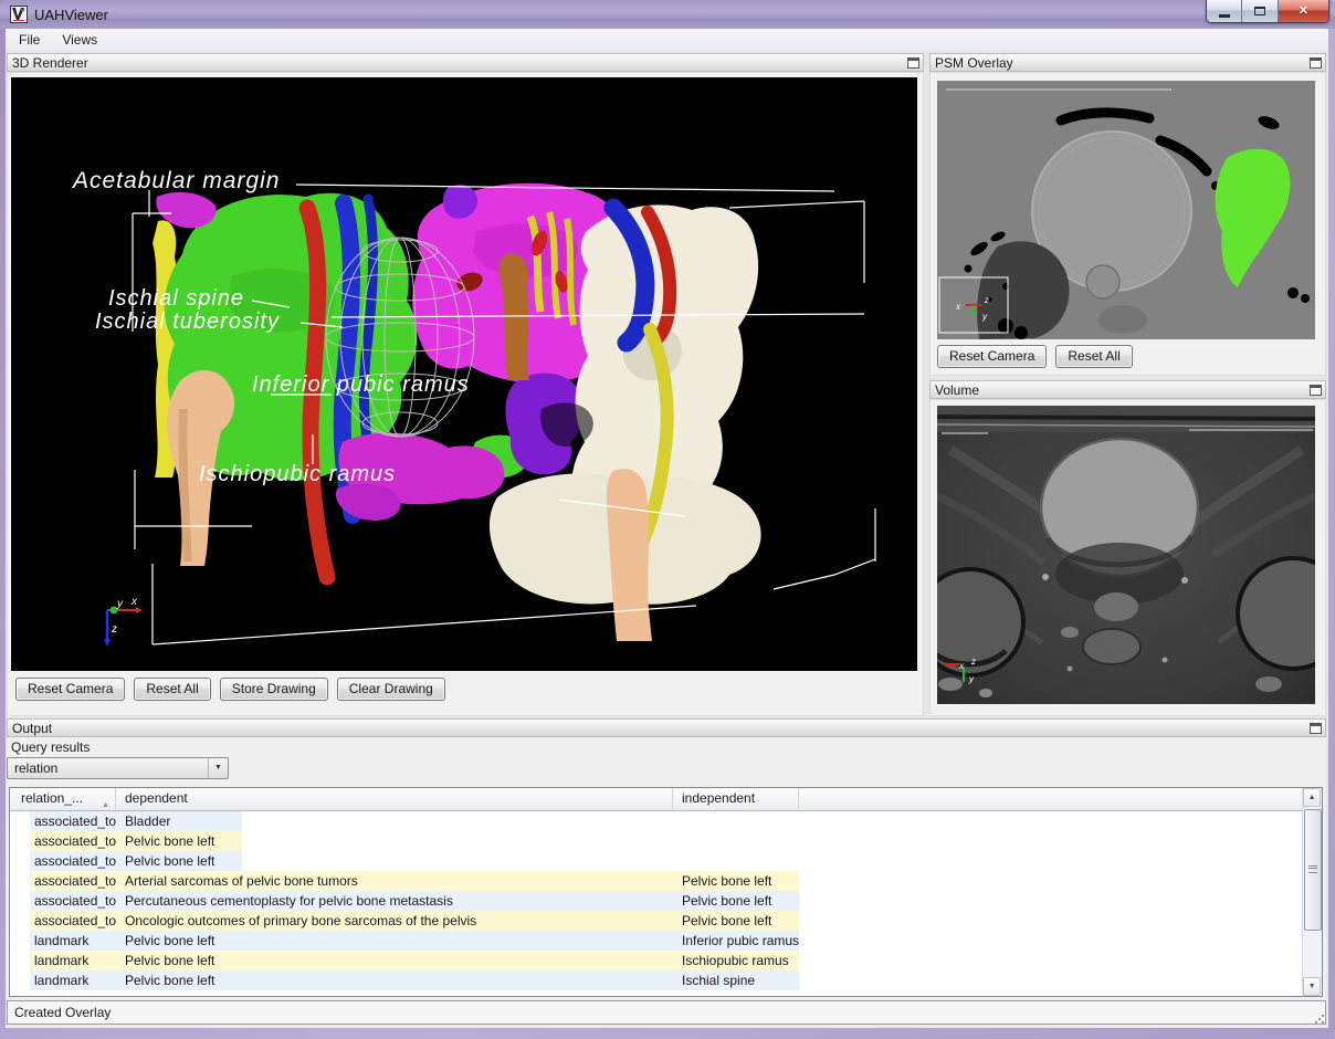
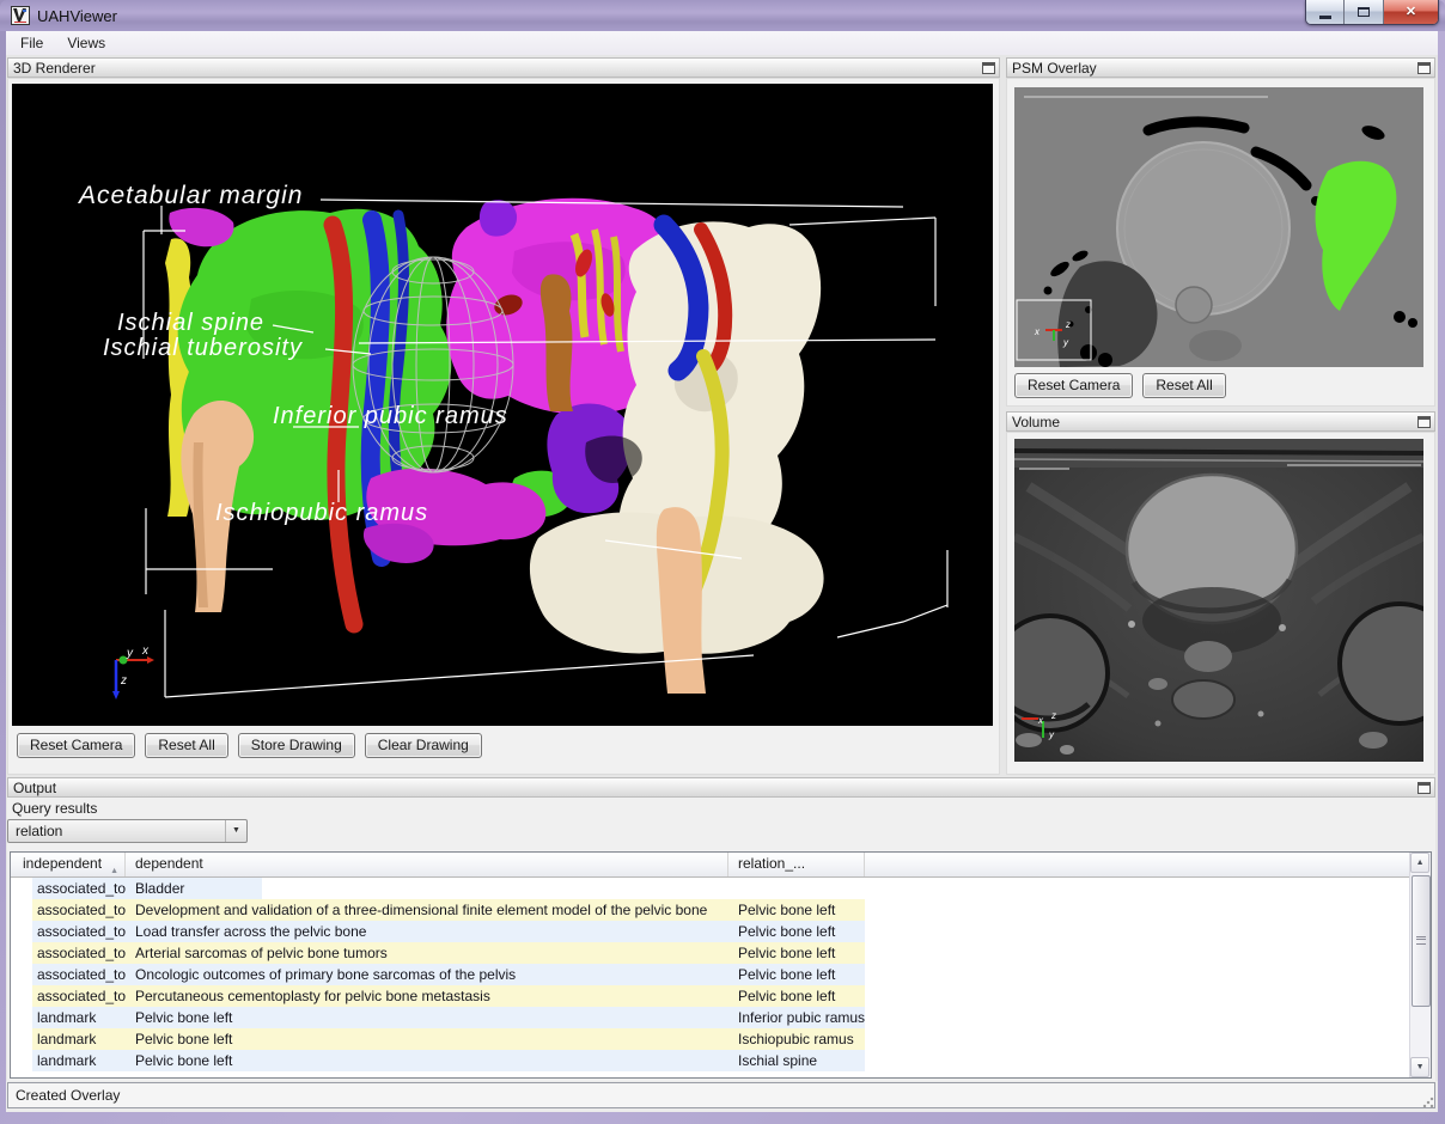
  UAHViewer
  ✕
  File
  Views
  3D Renderer
  y
  x
  z
  Acetabular margin
  Ischial spine
  Ischial tuberosity
  Inferior pubic ramus
  Ischiopubic ramus
  Reset Camera
  Reset All
  Store Drawing
  Clear Drawing
  PSM Overlay
  x
  z
  y
  Reset Camera
  Reset All
  Volume
  x
  z
  y
  Output
  Query results
  relation
- relation_...
+ independent
  dependent
- independent
+ relation_...
  associated_to
  Bladder
  associated_to
+ Development and validation of a three-dimensional finite element model of the pelvic bone
  Pelvic bone left
  associated_to
+ Load transfer across the pelvic bone
  Pelvic bone left
  associated_to
  Arterial sarcomas of pelvic bone tumors
  Pelvic bone left
  associated_to
- Percutaneous cementoplasty for pelvic bone metastasis
+ Oncologic outcomes of primary bone sarcomas of the pelvis
  Pelvic bone left
  associated_to
- Oncologic outcomes of primary bone sarcomas of the pelvis
+ Percutaneous cementoplasty for pelvic bone metastasis
  Pelvic bone left
  landmark
  Pelvic bone left
  Inferior pubic ramus
  landmark
  Pelvic bone left
  Ischiopubic ramus
  landmark
  Pelvic bone left
  Ischial spine
  Created Overlay
